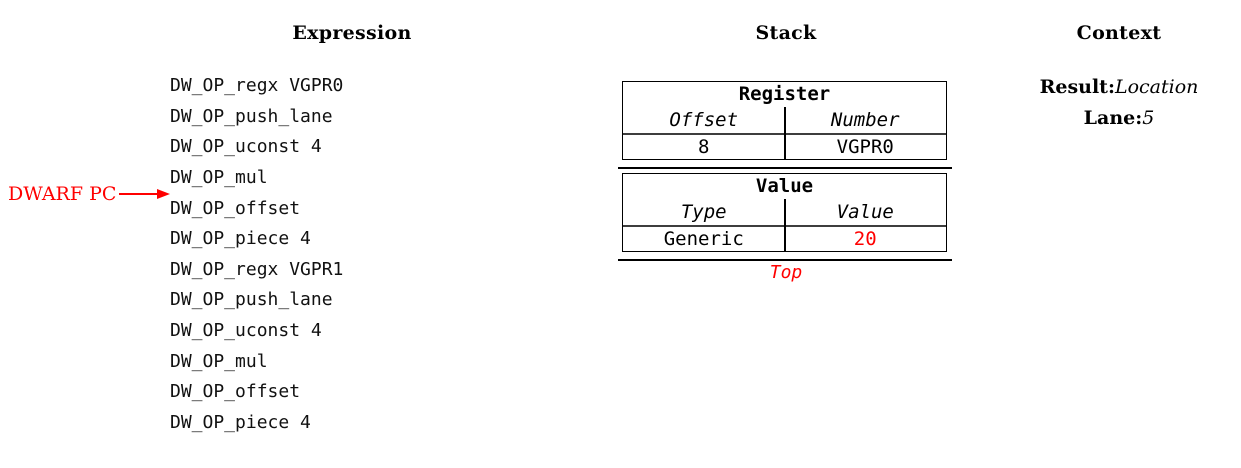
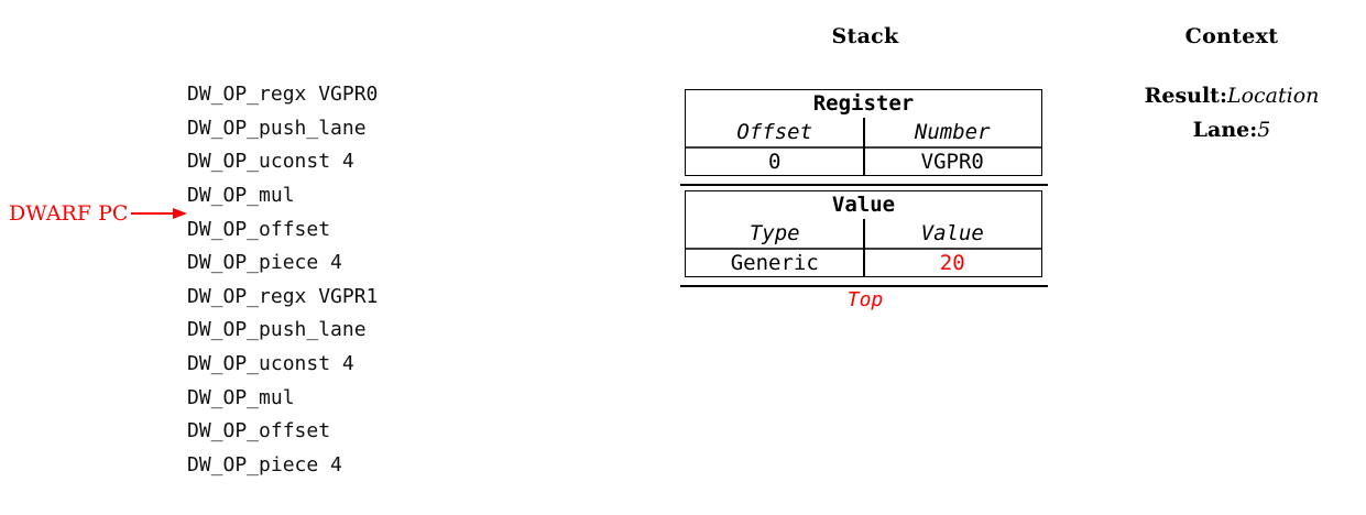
- Expression
  Stack
  Context
  DW_OP_regx VGPR0
  DW_OP_push_lane
  DW_OP_uconst 4
  DW_OP_mul
  DW_OP_offset
  DW_OP_piece 4
  DW_OP_regx VGPR1
  DW_OP_push_lane
  DW_OP_uconst 4
  DW_OP_mul
  DW_OP_offset
  DW_OP_piece 4
  DWARF PC
  Register
  Offset
  Number
- 8
+ 0
  VGPR0
  Value
  Type
  Value
  Generic
  20
  Top
  Result:Location
  Lane:5
